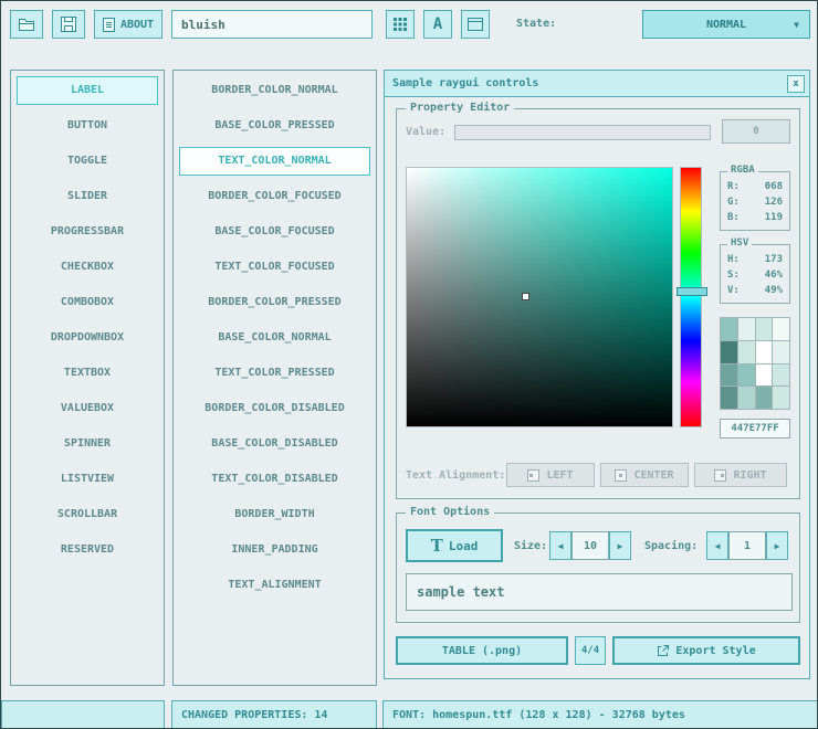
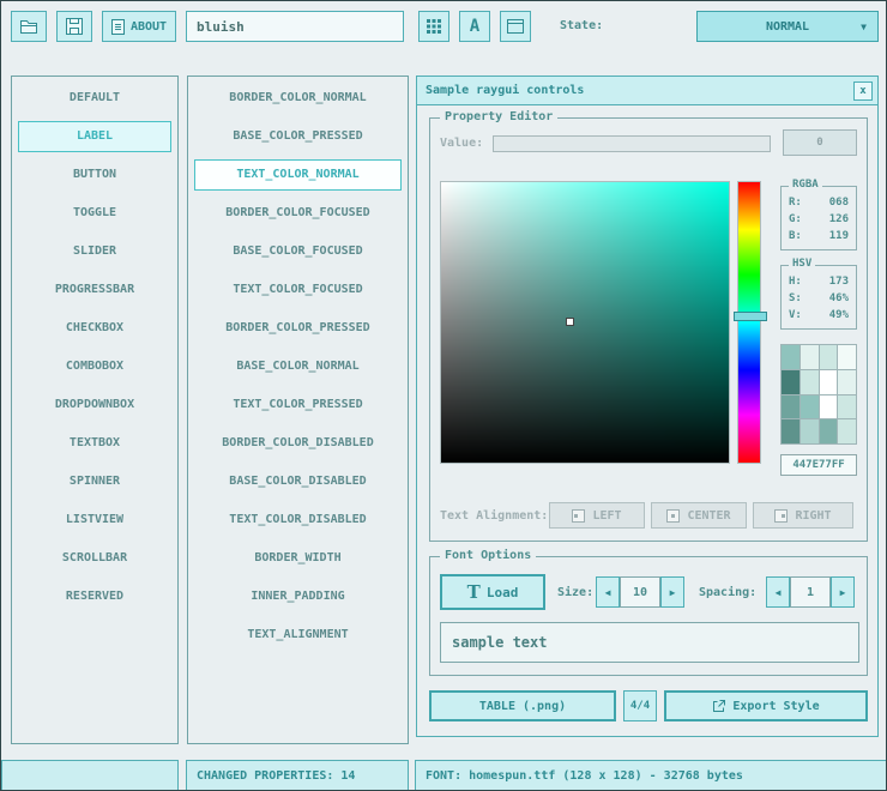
  ABOUT
  bluish
  A
  State:
  NORMAL
  ▼
+ DEFAULT
  LABEL
  BUTTON
  TOGGLE
  SLIDER
  PROGRESSBAR
  CHECKBOX
  COMBOBOX
  DROPDOWNBOX
  TEXTBOX
- VALUEBOX
  SPINNER
  LISTVIEW
  SCROLLBAR
  RESERVED
  BORDER_COLOR_NORMAL
  BASE_COLOR_PRESSED
  TEXT_COLOR_NORMAL
  BORDER_COLOR_FOCUSED
  BASE_COLOR_FOCUSED
  TEXT_COLOR_FOCUSED
  BORDER_COLOR_PRESSED
  BASE_COLOR_NORMAL
  TEXT_COLOR_PRESSED
  BORDER_COLOR_DISABLED
  BASE_COLOR_DISABLED
  TEXT_COLOR_DISABLED
  BORDER_WIDTH
  INNER_PADDING
  TEXT_ALIGNMENT
  Sample raygui controls
  x
  Property Editor
  Value:
  0
  RGBA
  R:
  068
  G:
  126
  B:
  119
  HSV
  H:
  173
  S:
  46%
  V:
  49%
  447E77FF
  Text Alignment:
  LEFT
  CENTER
  RIGHT
  Font Options
  T
  Load
  Size:
  ◀
  10
  ▶
  Spacing:
  ◀
  1
  ▶
  sample text
  TABLE (.png)
  4/4
  Export Style
  CHANGED PROPERTIES: 14
  FONT: homespun.ttf (128 x 128) - 32768 bytes
